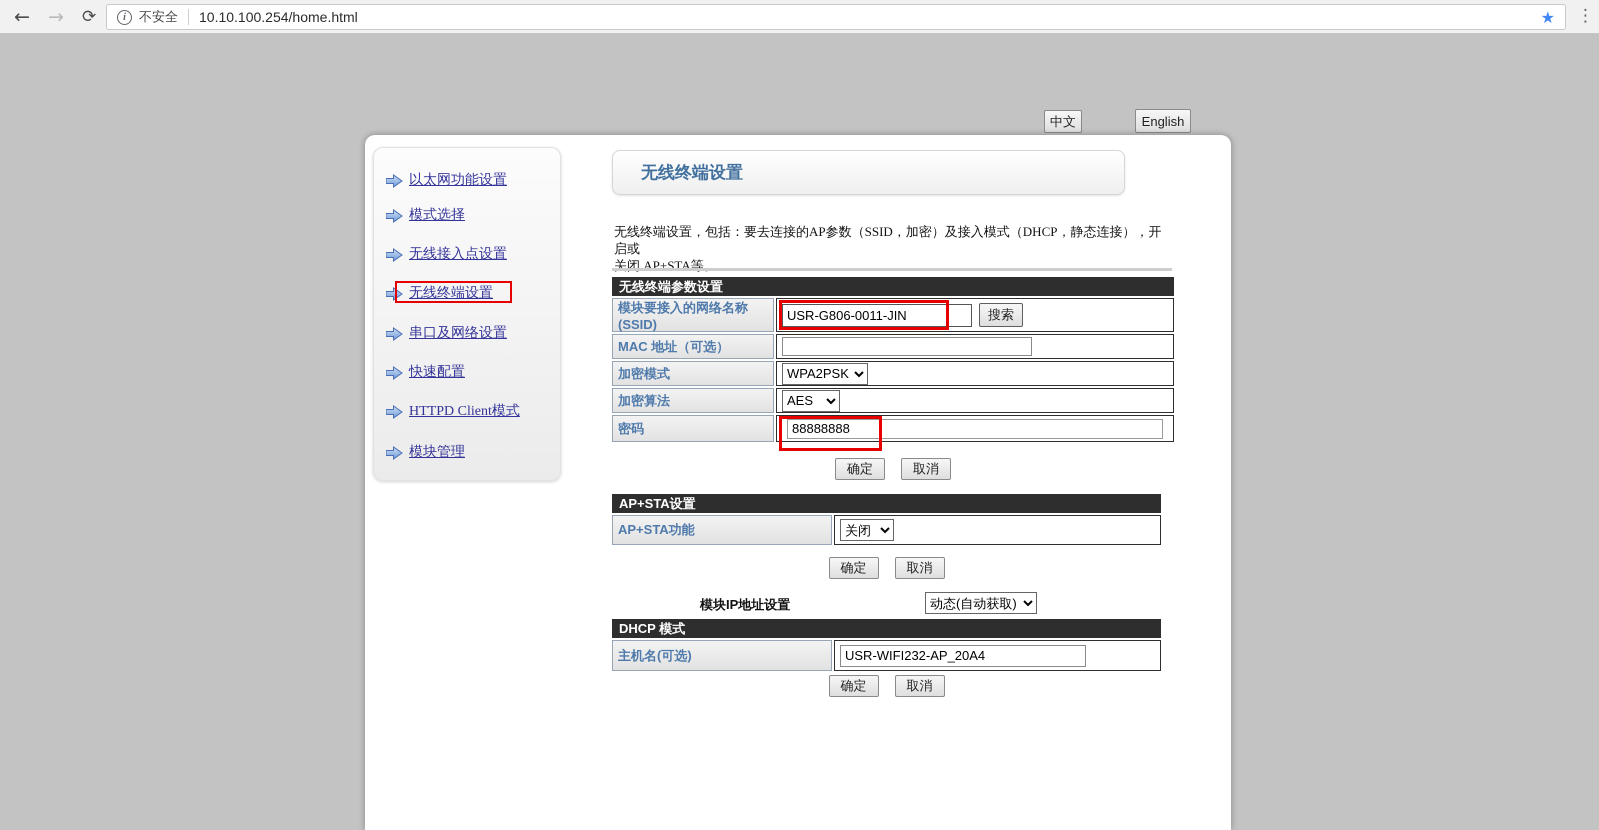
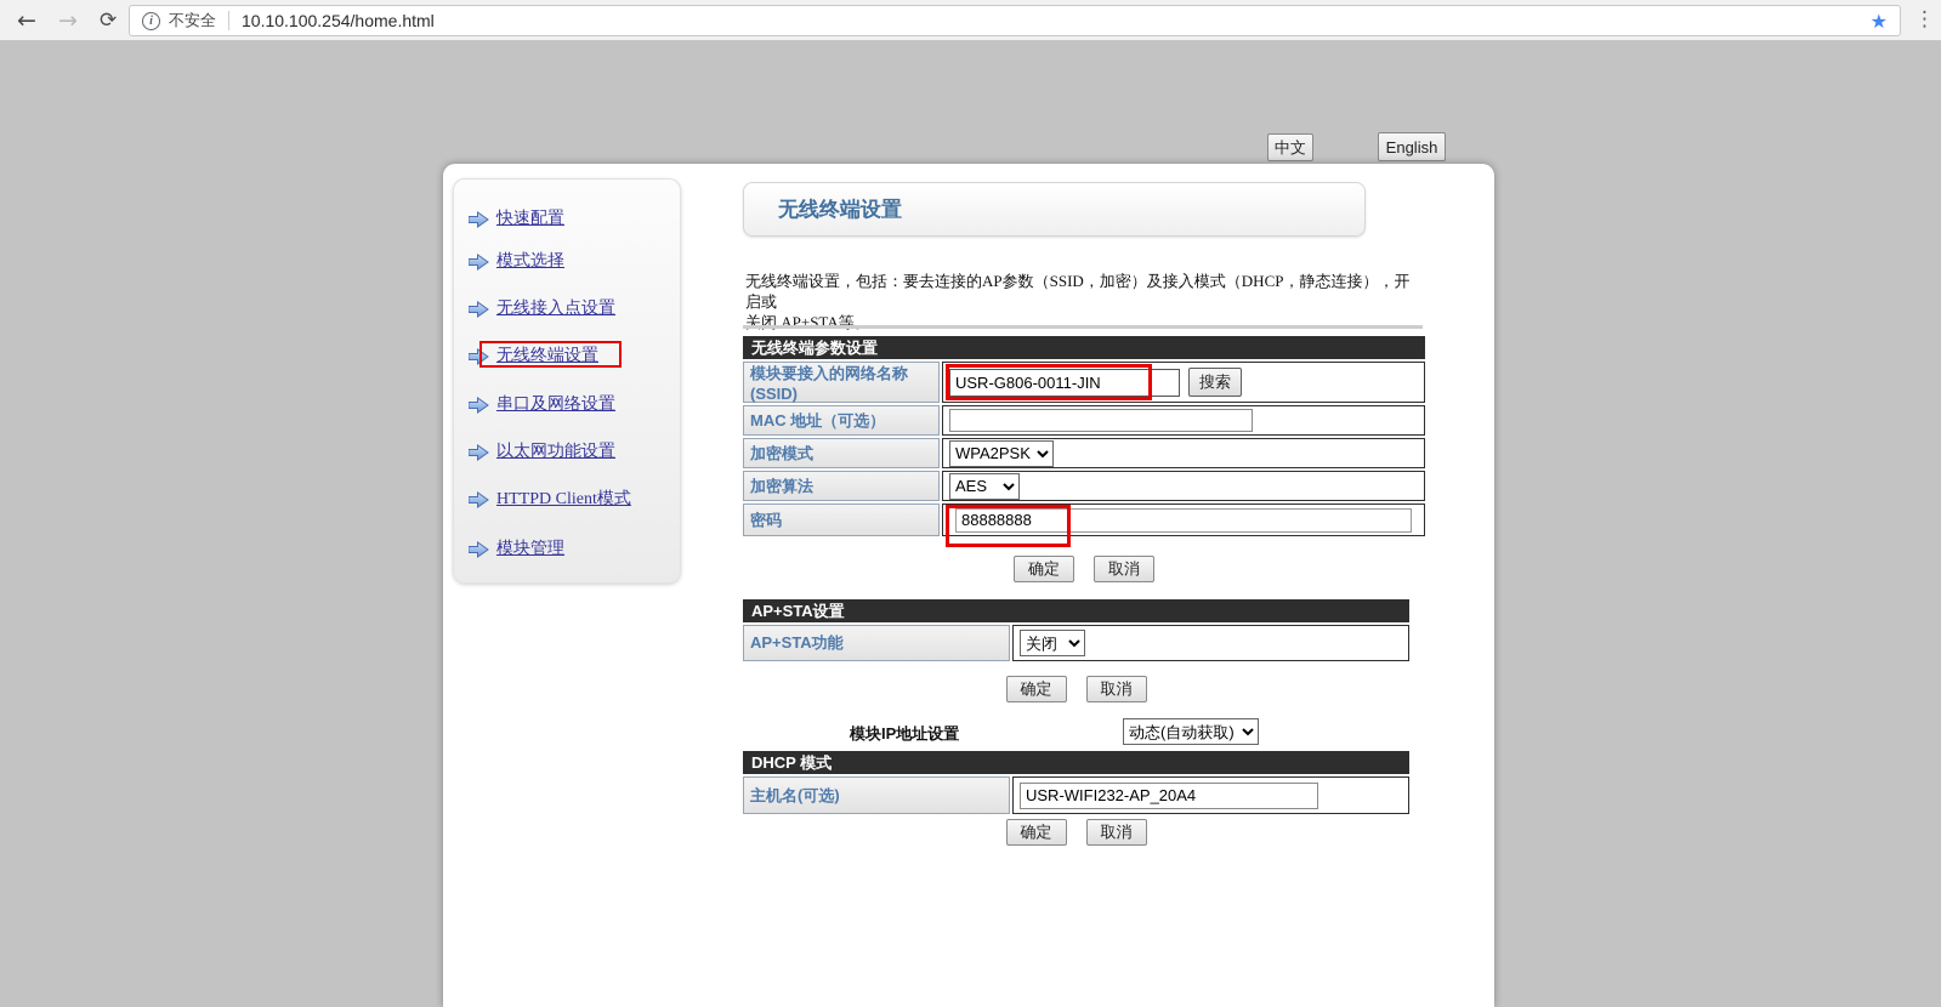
  ←
  →
  ⟳
  i
  不安全
  10.10.100.254/home.html
  ★
  ⋮
  中文
  English
- 以太网功能设置
+ 快速配置
  模式选择
  无线接入点设置
  无线终端设置
  串口及网络设置
- 快速配置
+ 以太网功能设置
  HTTPD Client模式
  模块管理
  无线终端设置
  无线终端设置，包括：要去连接的AP参数（SSID，加密）及接入模式（DHCP，静态连接），开启或
  关闭 AP+STA等。
  无线终端参数设置
  模块要接入的网络名称(SSID)
  USR-G806-0011-JIN
  搜索
  MAC 地址（可选）
  加密模式
  WPA2PSK
  加密算法
  AES
  密码
  88888888
  确定 取消
  AP+STA设置
  AP+STA功能
  关闭
  确定 取消
  模块IP地址设置
  动态(自动获取)
  DHCP 模式
  主机名(可选)
  USR-WIFI232-AP_20A4
  确定 取消
